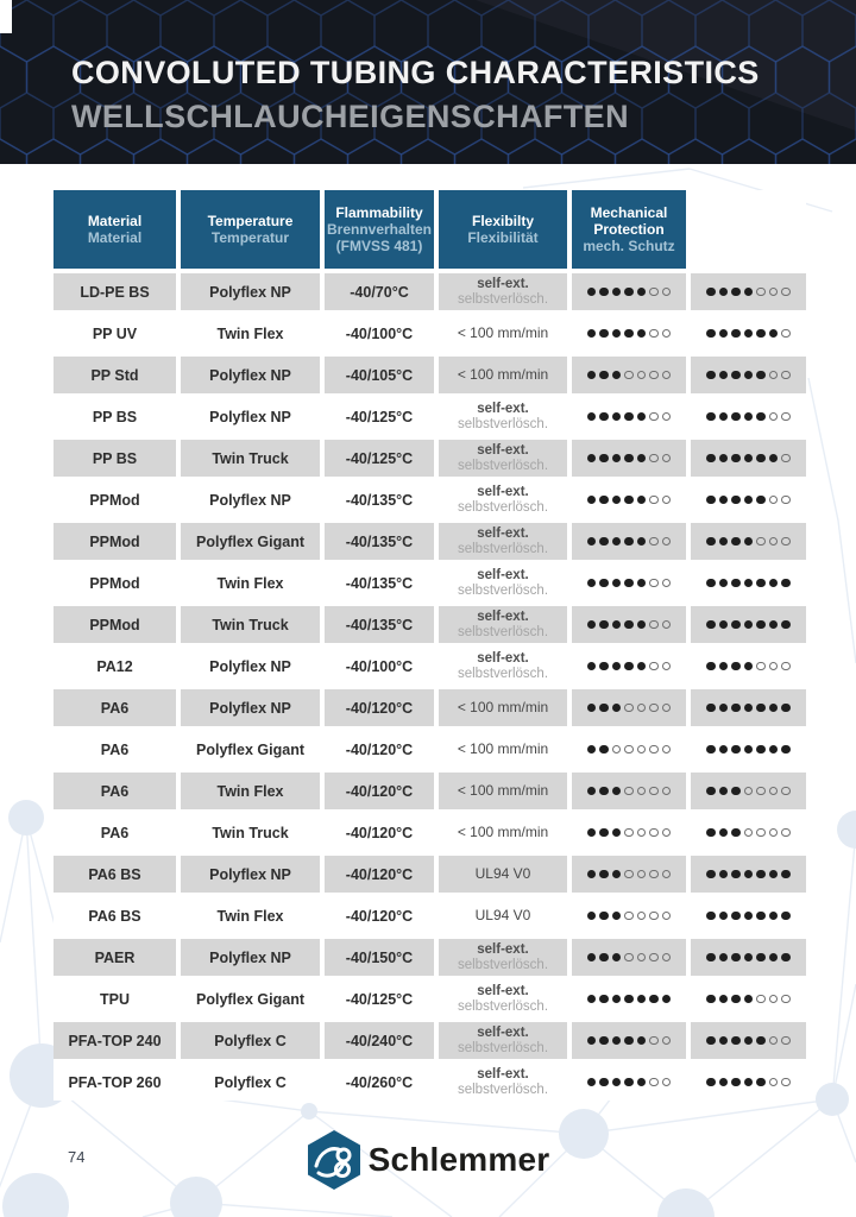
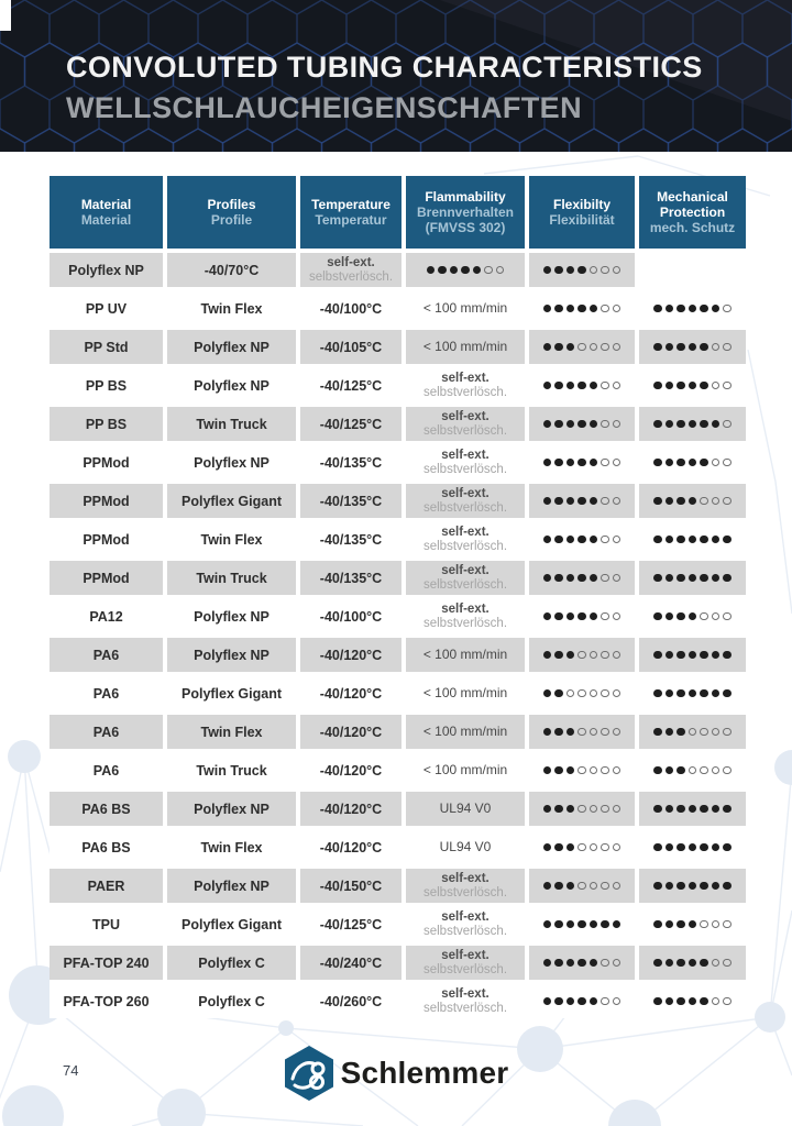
  CONVOLUTED TUBING CHARACTERISTICS
  WELLSCHLAUCHEIGENSCHAFTEN
  Material
  Material
+ Profiles
+ Profile
  Temperature
  Temperatur
  Flammability
  Brennverhalten
- (FMVSS 481)
+ (FMVSS 302)
  Flexibilty
  Flexibilität
  Mechanical Protection
  mech. Schutz
- LD-PE BS
  Polyflex NP
  -40/70°C
  self-ext.
  selbstverlösch.
  PP UV
  Twin Flex
  -40/100°C
  < 100 mm/min
  PP Std
  Polyflex NP
  -40/105°C
  < 100 mm/min
  PP BS
  Polyflex NP
  -40/125°C
  self-ext.
  selbstverlösch.
  PP BS
  Twin Truck
  -40/125°C
  self-ext.
  selbstverlösch.
  PPMod
  Polyflex NP
  -40/135°C
  self-ext.
  selbstverlösch.
  PPMod
  Polyflex Gigant
  -40/135°C
  self-ext.
  selbstverlösch.
  PPMod
  Twin Flex
  -40/135°C
  self-ext.
  selbstverlösch.
  PPMod
  Twin Truck
  -40/135°C
  self-ext.
  selbstverlösch.
  PA12
  Polyflex NP
  -40/100°C
  self-ext.
  selbstverlösch.
  PA6
  Polyflex NP
  -40/120°C
  < 100 mm/min
  PA6
  Polyflex Gigant
  -40/120°C
  < 100 mm/min
  PA6
  Twin Flex
  -40/120°C
  < 100 mm/min
  PA6
  Twin Truck
  -40/120°C
  < 100 mm/min
  PA6 BS
  Polyflex NP
  -40/120°C
  UL94 V0
  PA6 BS
  Twin Flex
  -40/120°C
  UL94 V0
  PAER
  Polyflex NP
  -40/150°C
  self-ext.
  selbstverlösch.
  TPU
  Polyflex Gigant
  -40/125°C
  self-ext.
  selbstverlösch.
  PFA-TOP 240
  Polyflex C
  -40/240°C
  self-ext.
  selbstverlösch.
  PFA-TOP 260
  Polyflex C
  -40/260°C
  self-ext.
  selbstverlösch.
  74
  Schlemmer
